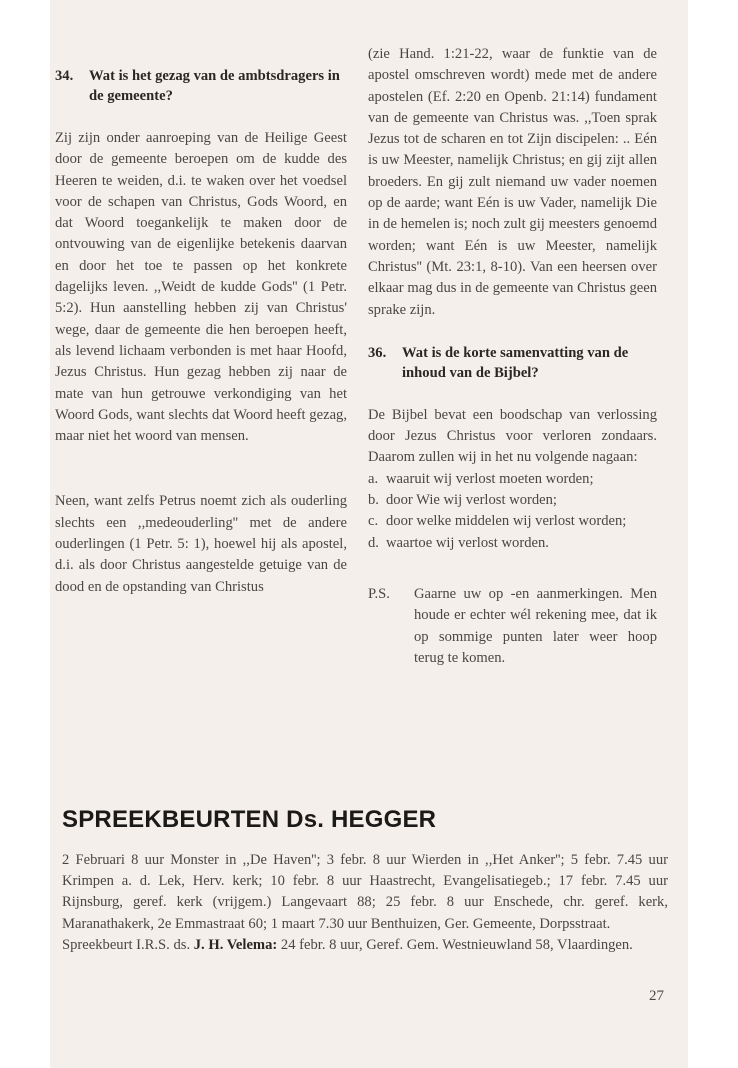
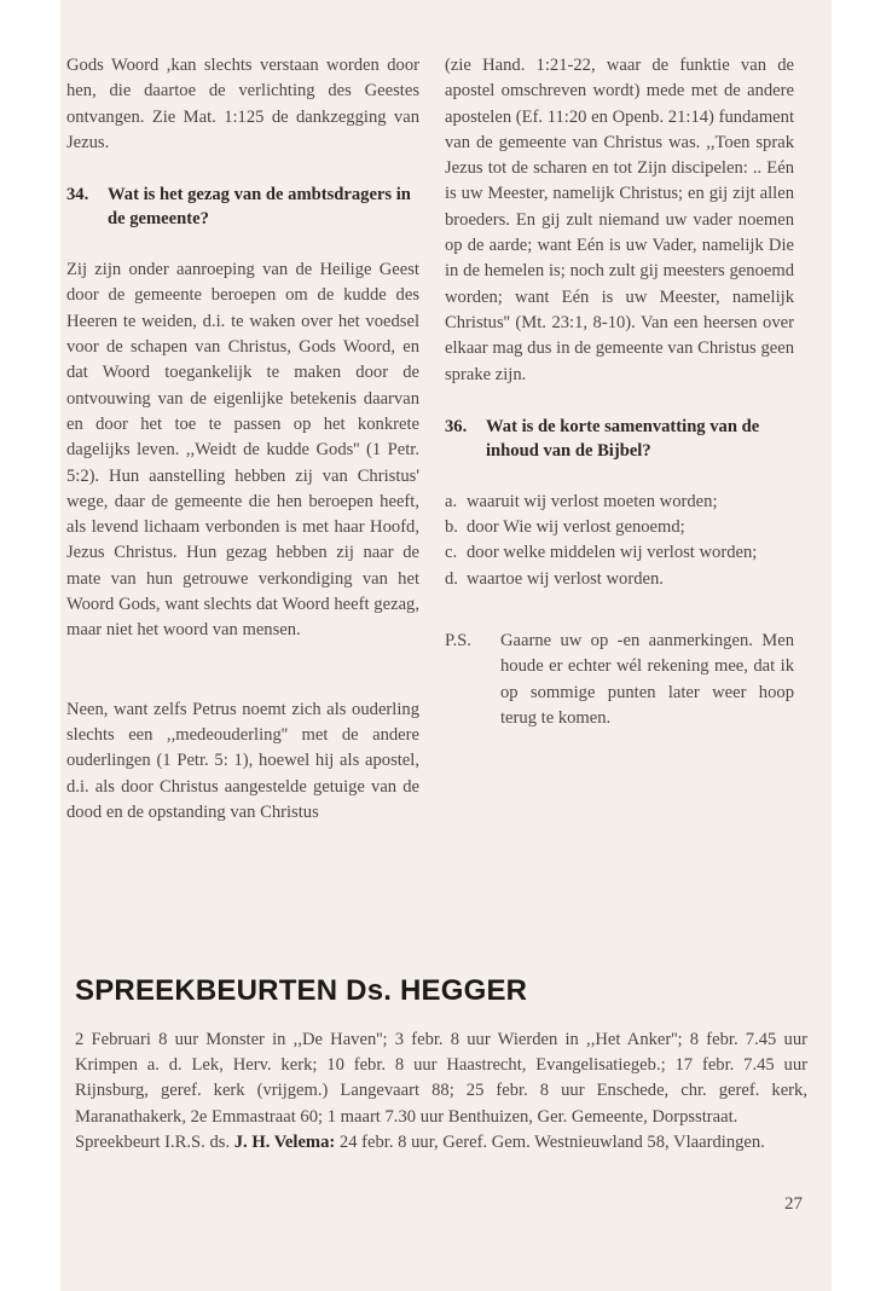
+ Gods Woord ,kan slechts verstaan worden door hen, die daartoe de verlichting des Geestes ontvangen. Zie Mat. 1:125 de dankzegging van Jezus.
  34.
  Wat is het gezag van de ambtsdragers in de gemeente?
  Zij zijn onder aanroeping van de Heilige Geest door de gemeente beroepen om de kudde des Heeren te weiden, d.i. te waken over het voedsel voor de schapen van Christus, Gods Woord, en dat Woord toegankelijk te maken door de ontvouwing van de eigenlijke betekenis daarvan en door het toe te passen op het konkrete dagelijks leven. ,,Weidt de kudde Gods'' (1 Petr. 5:2). Hun aanstelling hebben zij van Christus' wege, daar de gemeente die hen beroepen heeft, als levend lichaam verbonden is met haar Hoofd, Jezus Christus. Hun gezag hebben zij naar de mate van hun getrouwe verkondiging van het Woord Gods, want slechts dat Woord heeft gezag, maar niet het woord van mensen.
  Neen, want zelfs Petrus noemt zich als ouderling slechts een ,,medeouderling'' met de andere ouderlingen (1 Petr. 5: 1), hoewel hij als apostel, d.i. als door Christus aangestelde getuige van de dood en de opstanding van Christus
- (zie Hand. 1:21-22, waar de funktie van de apostel omschreven wordt) mede met de andere apostelen (Ef. 2:20 en Openb. 21:14) fundament van de gemeente van Christus was. ,,Toen sprak Jezus tot de scharen en tot Zijn discipelen: .. Eén is uw Meester, namelijk Christus; en gij zijt allen broeders. En gij zult niemand uw vader noemen op de aarde; want Eén is uw Vader, namelijk Die in de hemelen is; noch zult gij meesters genoemd worden; want Eén is uw Meester, namelijk Christus'' (Mt. 23:1, 8-10). Van een heersen over elkaar mag dus in de gemeente van Christus geen sprake zijn.
+ (zie Hand. 1:21-22, waar de funktie van de apostel omschreven wordt) mede met de andere apostelen (Ef. 11:20 en Openb. 21:14) fundament van de gemeente van Christus was. ,,Toen sprak Jezus tot de scharen en tot Zijn discipelen: .. Eén is uw Meester, namelijk Christus; en gij zijt allen broeders. En gij zult niemand uw vader noemen op de aarde; want Eén is uw Vader, namelijk Die in de hemelen is; noch zult gij meesters genoemd worden; want Eén is uw Meester, namelijk Christus'' (Mt. 23:1, 8-10). Van een heersen over elkaar mag dus in de gemeente van Christus geen sprake zijn.
  36.
  Wat is de korte samenvatting van de inhoud van de Bijbel?
- De Bijbel bevat een boodschap van verlossing door Jezus Christus voor verloren zondaars. Daarom zullen wij in het nu volgende nagaan:
  a.
  waaruit wij verlost moeten worden;
  b.
- door Wie wij verlost worden;
+ door Wie wij verlost genoemd;
  c.
  door welke middelen wij verlost worden;
  d.
  waartoe wij verlost worden.
  P.S.
  Gaarne uw op -en aanmerkingen. Men houde er echter wél rekening mee, dat ik op sommige punten later weer hoop terug te komen.
  SPREEKBEURTEN Ds. HEGGER
- 2 Februari 8 uur Monster in ,,De Haven''; 3 febr. 8 uur Wierden in ,,Het Anker''; 5 febr. 7.45 uur Krimpen a. d. Lek, Herv. kerk; 10 febr. 8 uur Haastrecht, Evangelisatiegeb.; 17 febr. 7.45 uur Rijnsburg, geref. kerk (vrijgem.) Langevaart 88; 25 febr. 8 uur Enschede, chr. geref. kerk, Maranathakerk, 2e Emmastraat 60; 1 maart 7.30 uur Benthuizen, Ger. Gemeente, Dorpsstraat.
+ 2 Februari 8 uur Monster in ,,De Haven''; 3 febr. 8 uur Wierden in ,,Het Anker''; 8 febr. 7.45 uur Krimpen a. d. Lek, Herv. kerk; 10 febr. 8 uur Haastrecht, Evangelisatiegeb.; 17 febr. 7.45 uur Rijnsburg, geref. kerk (vrijgem.) Langevaart 88; 25 febr. 8 uur Enschede, chr. geref. kerk, Maranathakerk, 2e Emmastraat 60; 1 maart 7.30 uur Benthuizen, Ger. Gemeente, Dorpsstraat.
  Spreekbeurt I.R.S. ds. J. H. Velema: 24 febr. 8 uur, Geref. Gem. Westnieuwland 58, Vlaardingen.
  27
